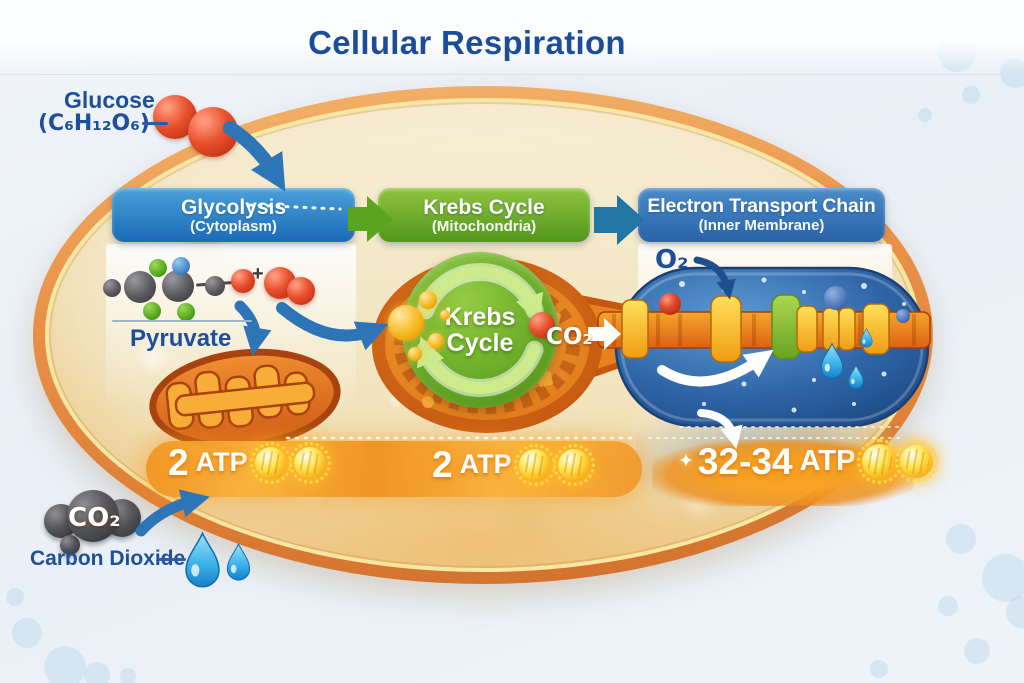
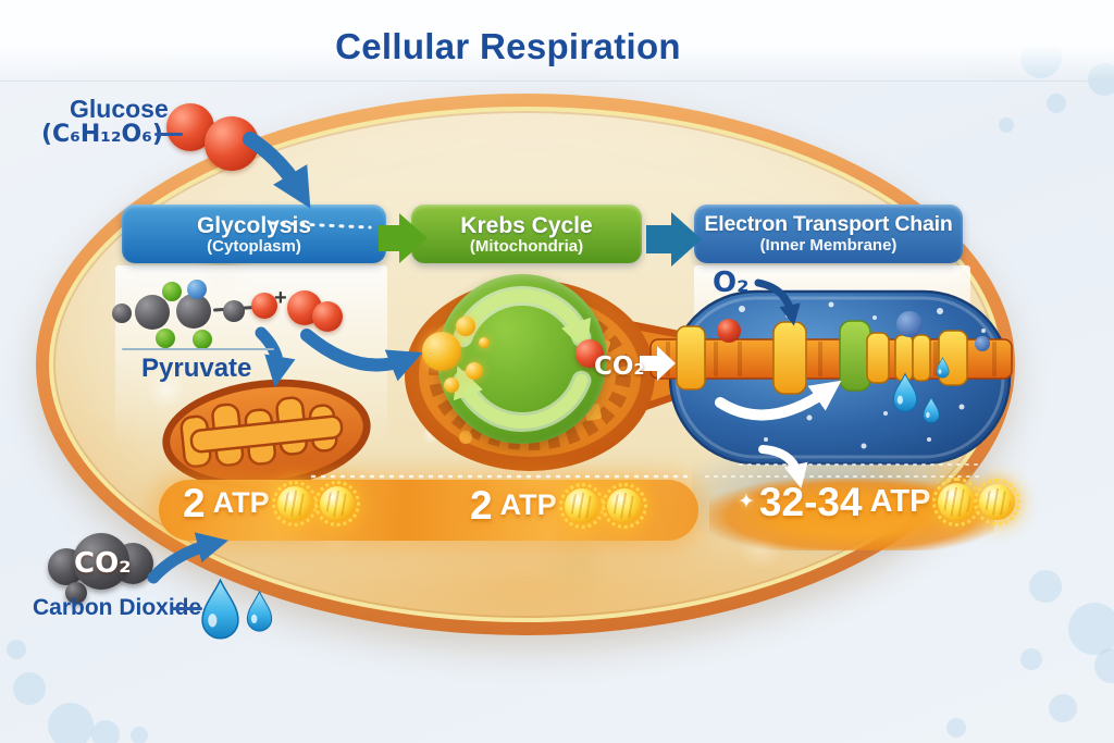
- Krebs
- Cycle
  CO₂
  Glycolysi
  (Cytoplasm)
  Krebs Cycle
  (Mitochondria)
  Electron Transport Chain
  (Inner Membrane)
  Glucose
  (C₆H₁₂O₆
  +
  Pyruvate
  O₂
  2
  ATP
  2
  ATP
  ✦
  32-34
  ATP
  CO₂
  Carbon Diox
  Cellular Respiration
